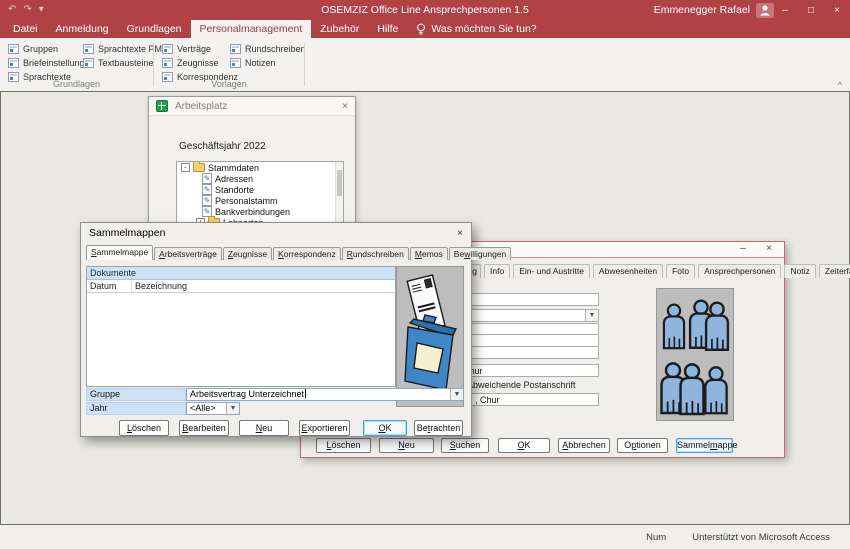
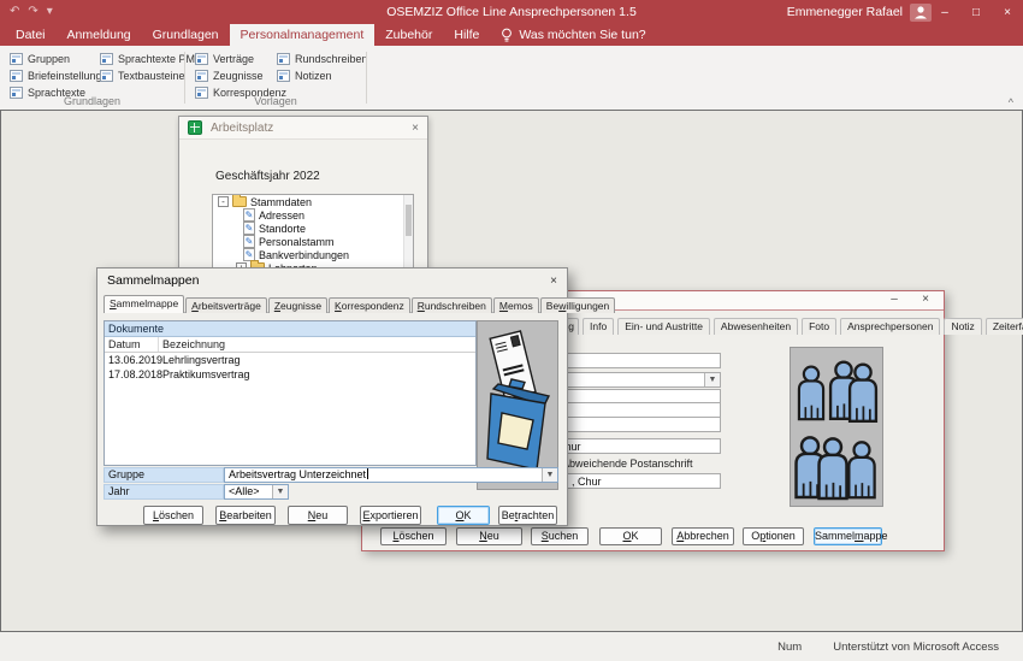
  ↶
  ↷
  ▾
  OSEMZIZ Office Line Ansprechpersonen 1.5
  Emmenegger Rafael
  –
  □
  ×
  Datei
  Anmeldung
  Grundlagen
  Personalmanagement
  Zubehör
  Hilfe
  Was möchten Sie tun?
  ^
  Gruppen
  Briefeinstellun
  Sprachtexte
  Sprachtexte PM
  Textbausteine
  Grundlagen
  Verträge
  Zeugnisse
  Korrespondenz
  Rundschreibe
  Notizen
  Vorlagen
  Arbeitsplatz
  ×
  Geschäftsjahr 2022
  -
  Stammdaten
  ✎
  Adressen
  ✎
  Standorte
  ✎
  Personalstamm
  ✎
  Bankverbindungen
  –
  ×
  Info
  Ein- und Austritte
  Abwesenheiten
  Foto
  Ansprechpersonen
  Notiz
  hur
  , Chur
  bweichende Postanschrift
  Löschen
  Neu
  Suchen
  OK
  Abbrechen
  Optionen
  Sammelmappe
  Sammelmappen
  ×
  Sammelmappe
  Arbeitsverträge
  Zeugnisse
  Korrespondenz
  Rundschreiben
  Memos
  Bewilligungen
  Dokumente
  Datum
  Bezeichnung
+ 13.06.2019
+ Lehrlingsvertrag
+ 17.08.2018
+ Praktikumsvertrag
  Gruppe
  Arbeitsvertrag Unterzeichnet
  Jahr
  <Alle>
  Löschen
  Bearbeiten
  Neu
  Exportieren
  OK
  Betrachten
  Num
  Unterstützt von Microsoft Access
